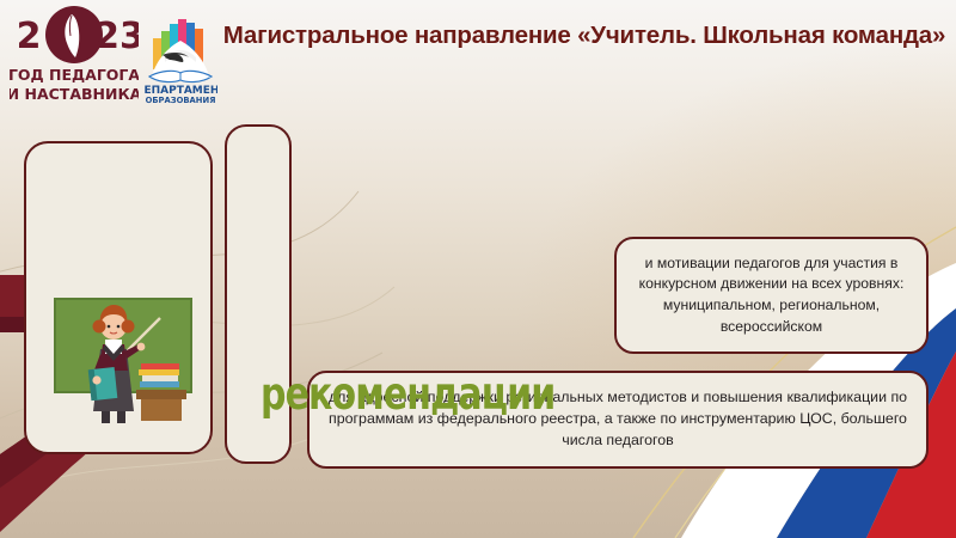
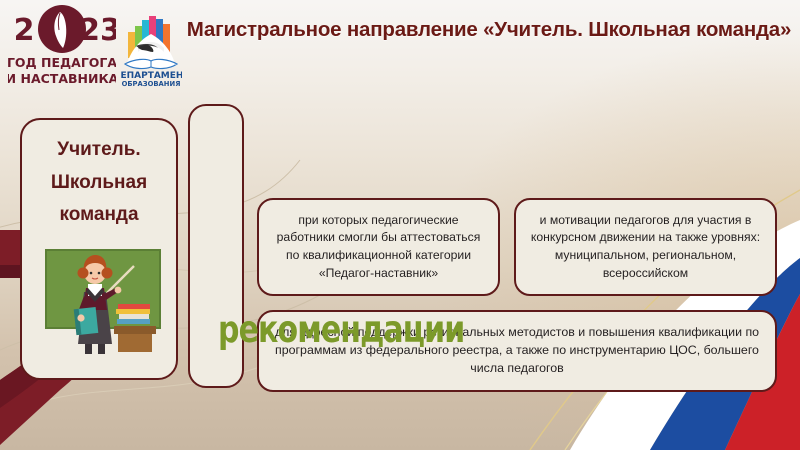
  2
  23
  ГОД ПЕДАГОГА
  И НАСТАВНИКА
  ЕПАРТАМЕН
  ОБРАЗОВАНИЯ
  Магистральное направление «Учитель. Школьная команда»
+ Учитель.
+ Школьная
+ команда
+ при которых педагогические работники смогли бы аттестоваться по квалификационной категории «Педагог-наставник»
- и мотивации педагогов для участия в конкурсном движении на всех уровнях: муниципальном, региональном, всероссийском
+ и мотивации педагогов для участия в конкурсном движении на также уровнях: муниципальном, региональном, всероссийском
  для адресной поддержки региональных методистов и повышения квалификации по программам из федерального реестра, а также по инструментарию ЦОС, большего числа педагогов
  рекомендации
